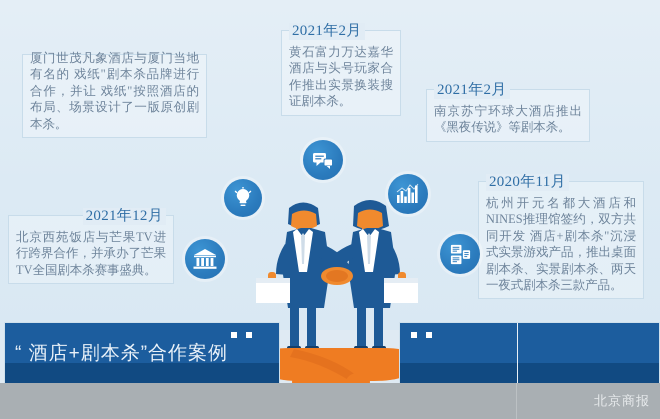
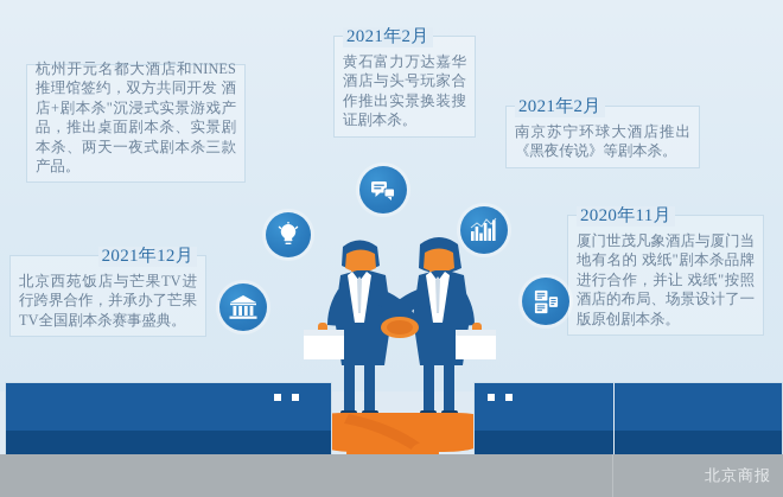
- 厦门世茂凡象酒店与厦门当地有名的 戏纸"剧本杀品牌进行合作，并让 戏纸"按照酒店的布局、场景设计了一版原创剧本杀。
+ 杭州开元名都大酒店和NINES推理馆签约，双方共同开发 酒店+剧本杀"沉浸式实景游戏产品，推出桌面剧本杀、实景剧本杀、两天一夜式剧本杀三款产品。
  2021年2月
  黄石富力万达嘉华酒店与头号玩家合作推出实景换装搜证剧本杀。
  2021年2月
  南京苏宁环球大酒店推出《黑夜传说》等剧本杀。
  2020年11月
- 杭州开元名都大酒店和NINES推理馆签约，双方共同开发 酒店+剧本杀"沉浸式实景游戏产品，推出桌面剧本杀、实景剧本杀、两天一夜式剧本杀三款产品。
+ 厦门世茂凡象酒店与厦门当地有名的 戏纸"剧本杀品牌进行合作，并让 戏纸"按照酒店的布局、场景设计了一版原创剧本杀。
  2021年12月
  北京西苑饭店与芒果TV进行跨界合作，并承办了芒果TV全国剧本杀赛事盛典。
- “ 酒店+剧本杀”合作案例
  北京商报
